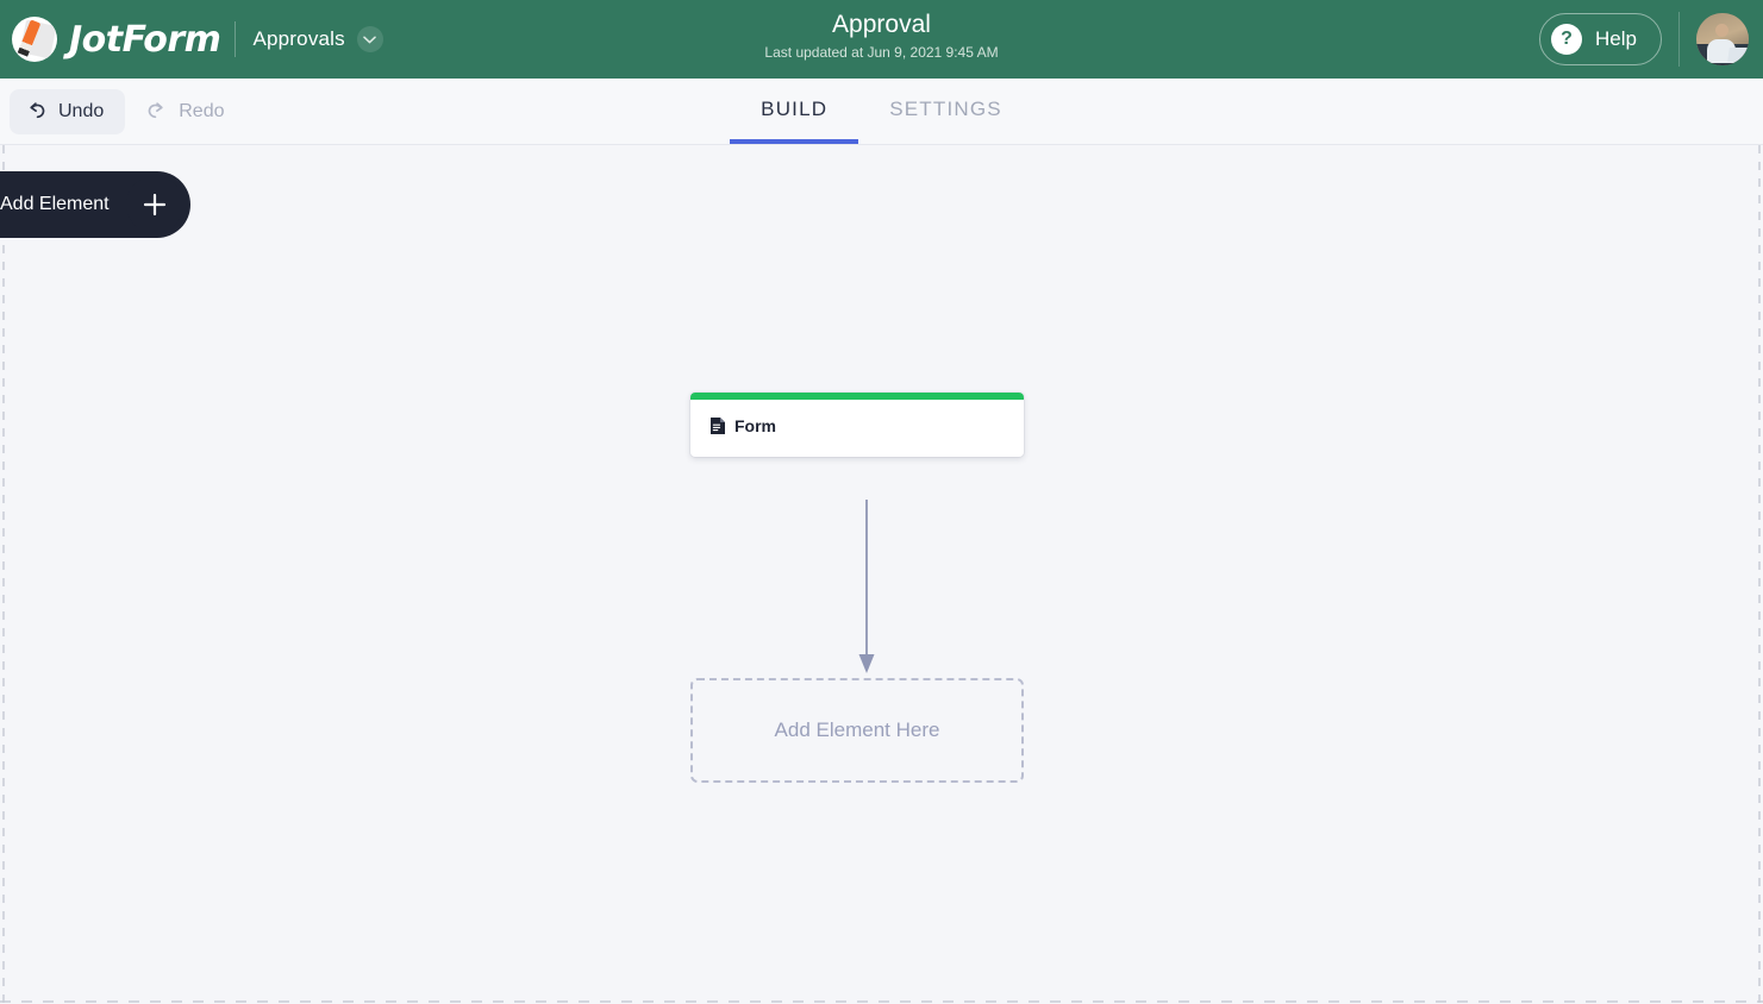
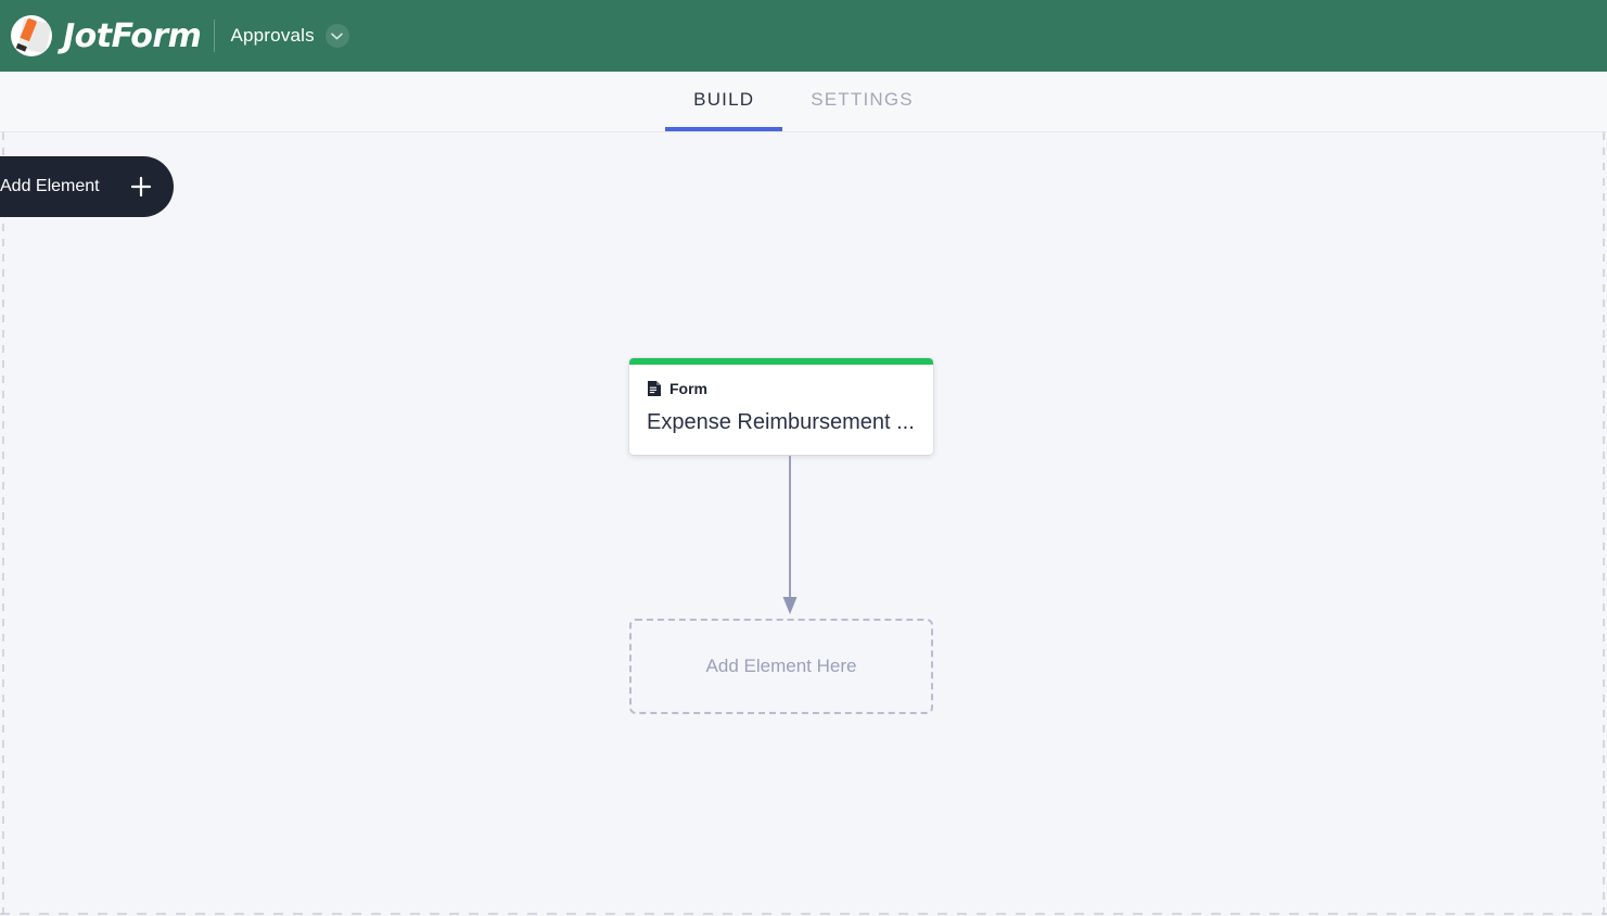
  JotForm
  Approvals
- Approval
- Last updated at Jun 9, 2021 9:45 AM
- ?
- Help
- Undo
- Redo
  BUILD
  SETTINGS
  Add Element
  Form
+ Expense Reimbursement ...
  Add Element Here
